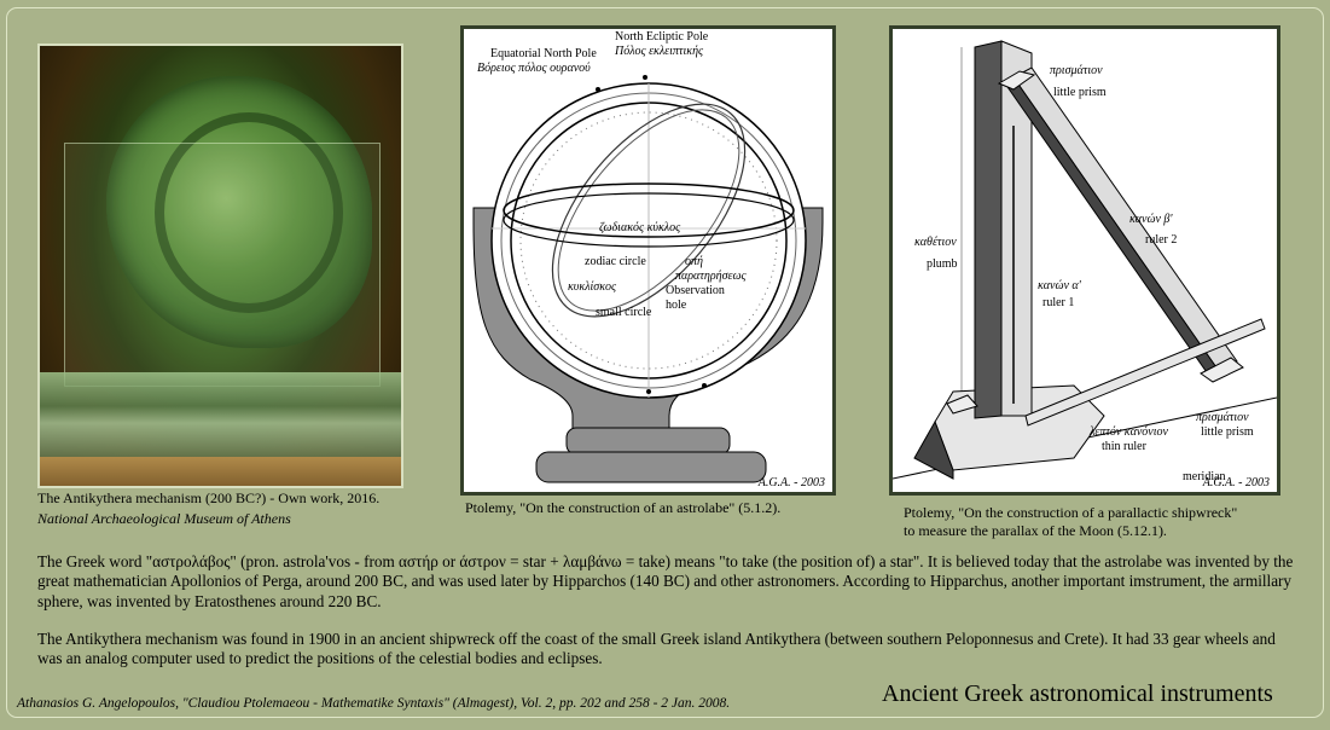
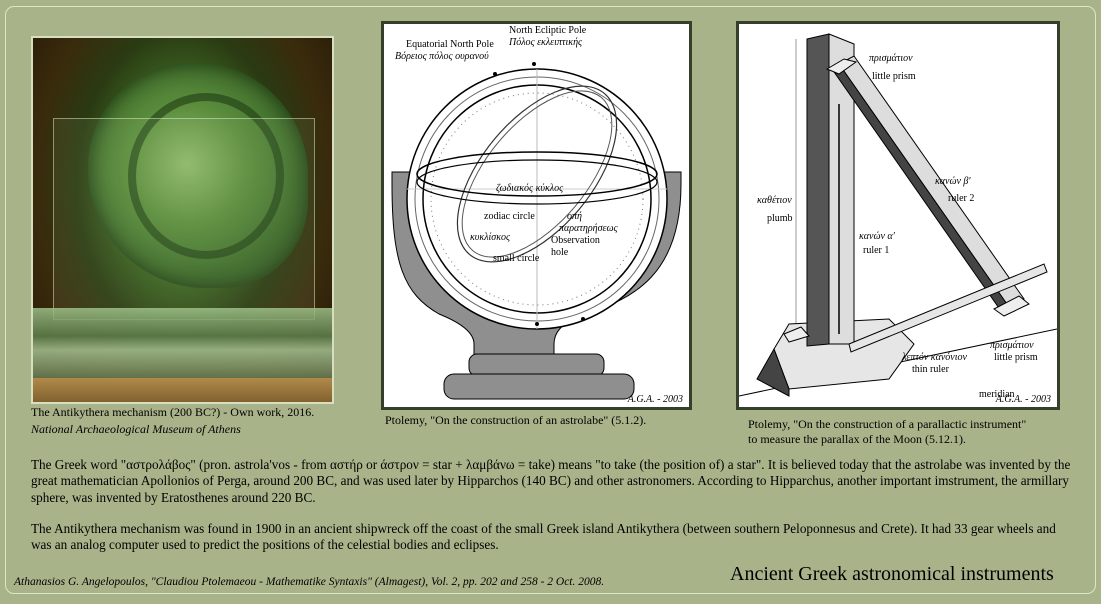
  The Antikythera mechanism (200 BC?) - Own work, 2016.
  National Archaeological Museum of Athens
  North Ecliptic Pole
  Πόλος εκλειπτικής
  Equatorial North Pole
  Βόρειος πόλος ουρανού
  ζωδιακός κύκλος
  zodiac circle
  κυκλίσκος
  small circle
  οπή
  παρατηρήσεως
  Observation
  hole
  A.G.A. - 2003
  Ptolemy, "On the construction of an astrolabe" (5.1.2).
  πρισμάτιον
  little prism
  κανών β'
  ruler 2
  καθέτιον
  plumb
  κανών α'
  ruler 1
  πρισμάτιον
  little prism
  λεπτόν κανόνιον
  thin ruler
  meridian
  A.G.A. - 2003
- Ptolemy, "On the construction of a parallactic shipwreck"
+ Ptolemy, "On the construction of a parallactic instrument"
  to measure the parallax of the Moon (5.12.1).
  The Greek word "αστρολάβος" (pron. astrola'vos - from αστήρ or άστρον = star + λαμβάνω = take) means "to take (the position of) a star". It is believed today that the astrolabe was invented by the great mathematician Apollonios of Perga, around 200 BC, and was used later by Hipparchos (140 BC) and other astronomers. According to Hipparchus, another important imstrument, the armillary sphere, was invented by Eratosthenes around 220 BC.
  The Antikythera mechanism was found in 1900 in an ancient shipwreck off the coast of the small Greek island Antikythera (between southern Peloponnesus and Crete). It had 33 gear wheels and was an analog computer used to predict the positions of the celestial bodies and eclipses.
- Athanasios G. Angelopoulos, "Claudiou Ptolemaeou - Mathematike Syntaxis" (Almagest), Vol. 2, pp. 202 and 258 - 2 Jan. 2008.
+ Athanasios G. Angelopoulos, "Claudiou Ptolemaeou - Mathematike Syntaxis" (Almagest), Vol. 2, pp. 202 and 258 - 2 Oct. 2008.
  Ancient Greek astronomical instruments
